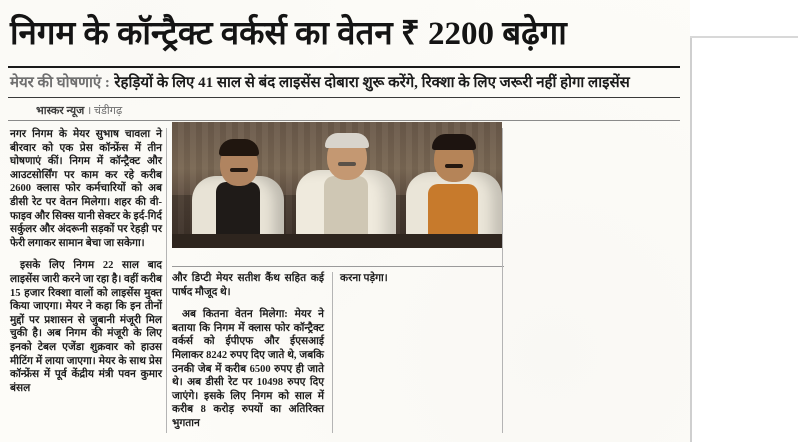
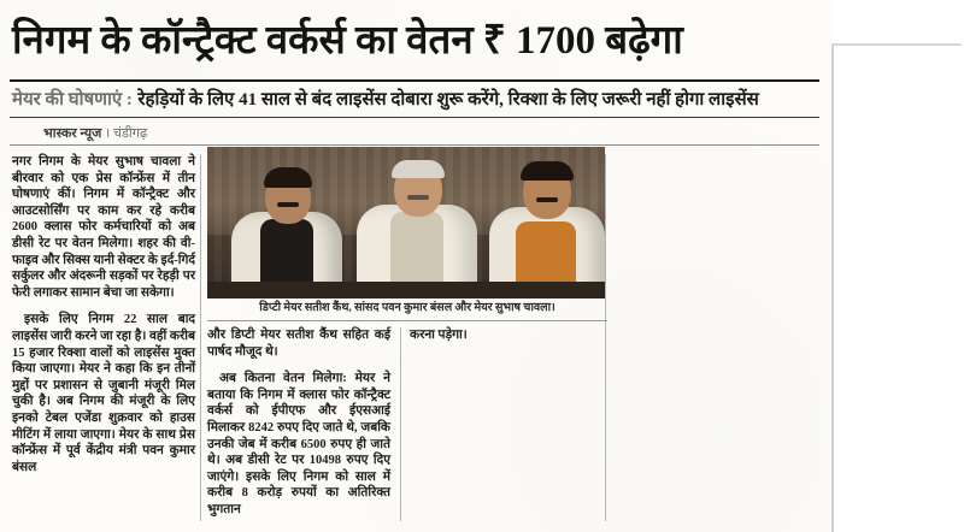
- निगम के कॉन्ट्रैक्ट वर्कर्स का वेतन ₹ 2200 बढ़ेगा
+ निगम के कॉन्ट्रैक्ट वर्कर्स का वेतन ₹ 1700 बढ़ेगा
  मेयर की घोषणाएं : रेहड़ियों के लिए 41 साल से बंद लाइसेंस दोबारा शुरू करेंगे, रिक्शा के लिए जरूरी नहीं होगा लाइसेंस
  भास्कर न्यूज । चंडीगढ़
+ डिप्टी मेयर सतीश कैंथ, सांसद पवन कुमार बंसल और मेयर सुभाष चावला।
  नगर निगम के मेयर सुभाष चावला ने बीरवार को एक प्रेस कॉन्फ्रेंस में तीन घोषणाएं कीं। निगम में कॉन्ट्रैक्ट और आउटसोर्सिंग पर काम कर रहे करीब 2600 क्लास फोर कर्मचारियों को अब डीसी रेट पर वेतन मिलेगा। शहर की वी-फाइव और सिक्स यानी सेक्टर के इर्द-गिर्द सर्कुलर और अंदरूनी सड़कों पर रेहड़ी पर फेरी लगाकर सामान बेचा जा सकेगा।
  इसके लिए निगम 22 साल बाद लाइसेंस जारी करने जा रहा है। वहीं करीब 15 हजार रिक्शा वालों को लाइसेंस मुक्त किया जाएगा। मेयर ने कहा कि इन तीनों मुद्दों पर प्रशासन से जुबानी मंजूरी मिल चुकी है। अब निगम की मंजूरी के लिए इनको टेबल एजेंडा शुक्रवार को हाउस मीटिंग में लाया जाएगा। मेयर के साथ प्रेस कॉन्फ्रेंस में पूर्व केंद्रीय मंत्री पवन कुमार बंसल
  और डिप्टी मेयर सतीश कैंथ सहित कई पार्षद मौजूद थे।
  अब कितना वेतन मिलेगा: मेयर ने बताया कि निगम में क्लास फोर कॉन्ट्रैक्ट वर्कर्स को ईपीएफ और ईएसआई मिलाकर 8242 रुपए दिए जाते थे, जबकि उनकी जेब में करीब 6500 रुपए ही जाते थे। अब डीसी रेट पर 10498 रुपए दिए जाएंगे। इसके लिए निगम को साल में करीब 8 करोड़ रुपयों का अतिरिक्त भुगतान
  करना पड़ेगा।
